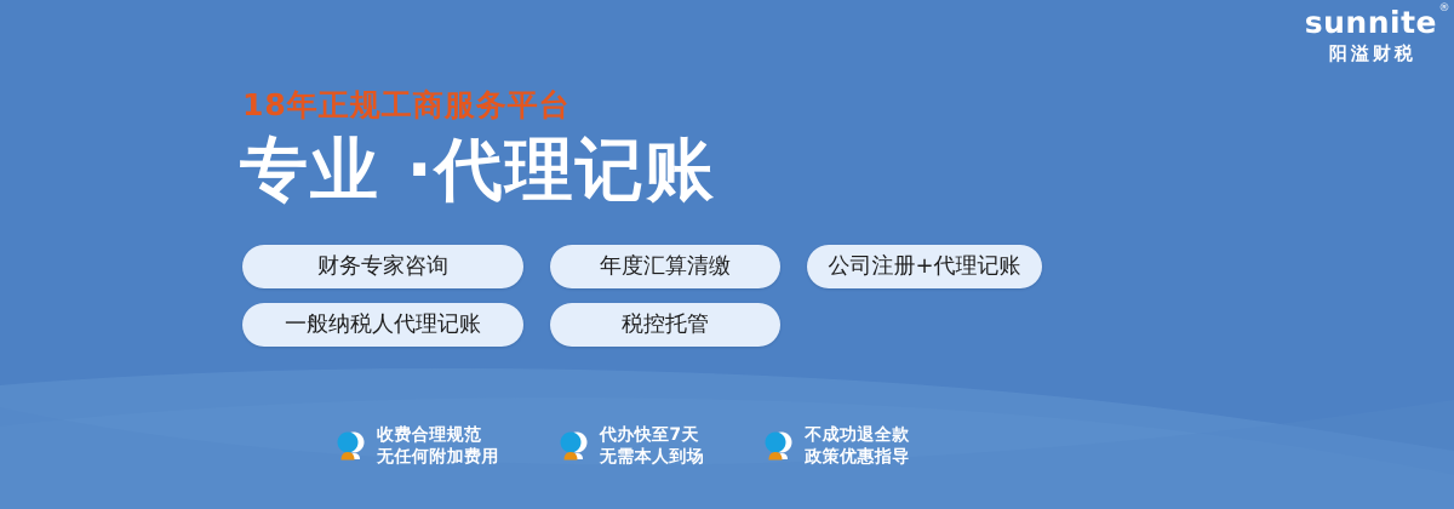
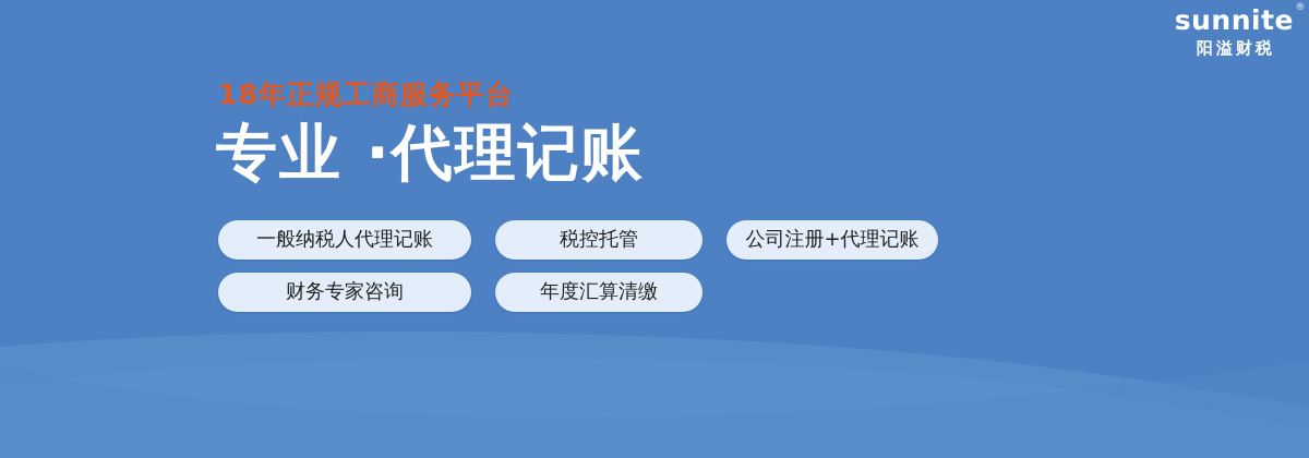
  sunnite
  ®
  阳溢财税
  18年正规工商服务平台
  专业 ·代理记账
- 财务专家咨询
+ 一般纳税人代理记账
- 年度汇算清缴
+ 税控托管
  公司注册+代理记账
- 一般纳税人代理记账
+ 财务专家咨询
- 税控托管
+ 年度汇算清缴
- 收费合理规范
- 无任何附加费用
- 代办快至7天
- 无需本人到场
- 不成功退全款
- 政策优惠指导
